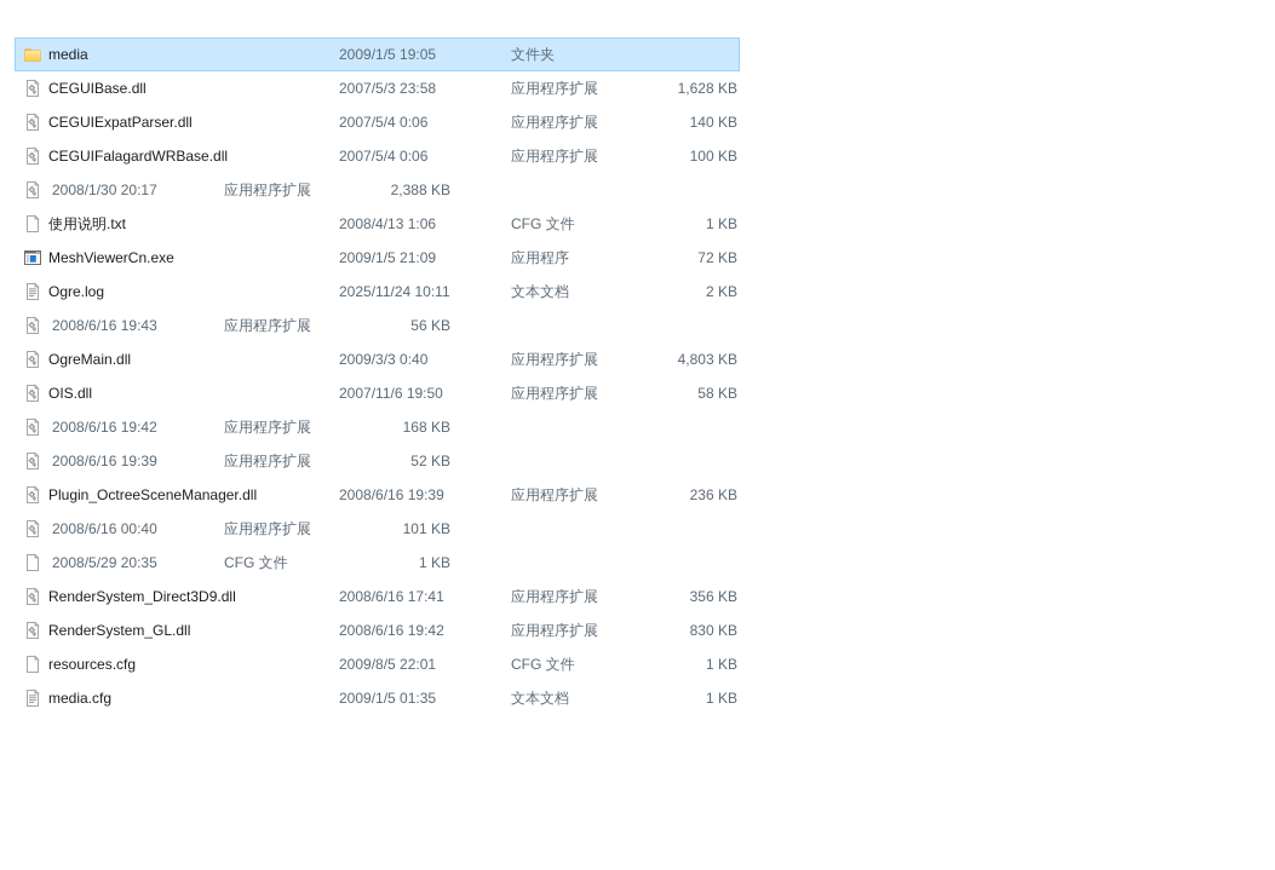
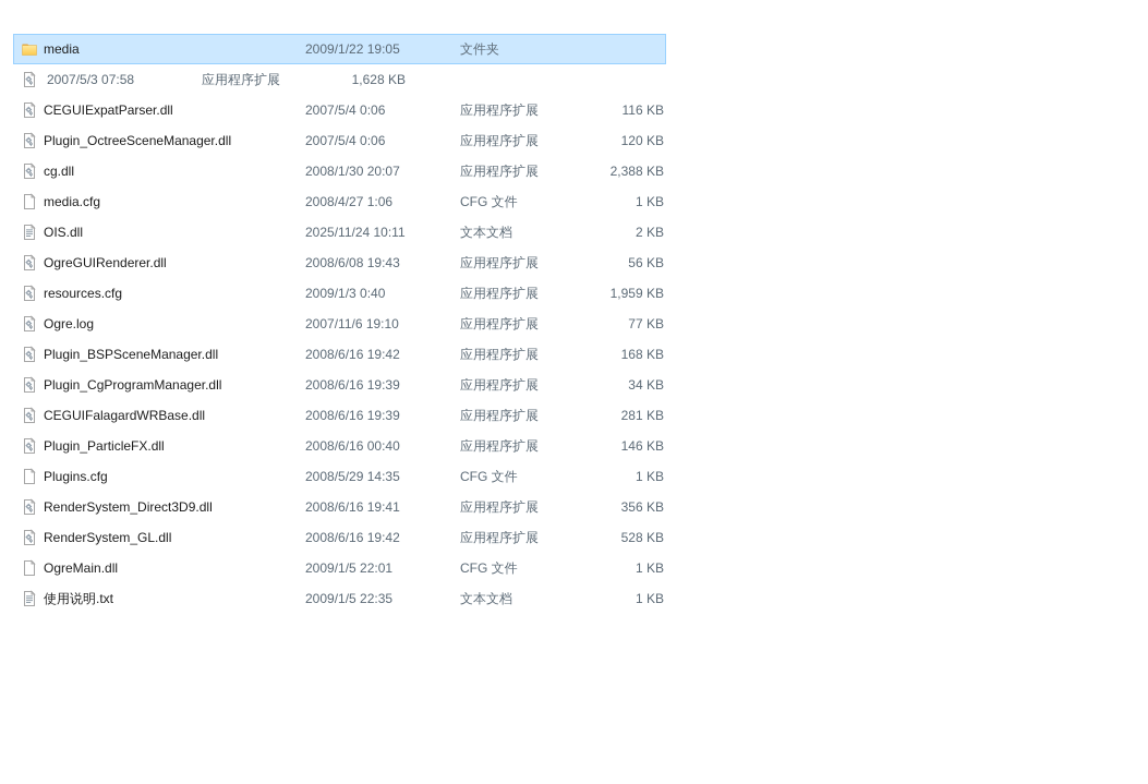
  media
- 2009/1/5 19:05
+ 2009/1/22 19:05
  文件夹
- CEGUIBase.dll
- 2007/5/3 23:58
+ 2007/5/3 07:58
  应用程序扩展
  1,628 KB
  CEGUIExpatParser.dll
  2007/5/4 0:06
  应用程序扩展
- 140 KB
+ 116 KB
- CEGUIFalagardWRBase.dll
+ Plugin_OctreeSceneManager.dll
  2007/5/4 0:06
  应用程序扩展
- 100 KB
+ 120 KB
+ cg.dll
- 2008/1/30 20:17
+ 2008/1/30 20:07
  应用程序扩展
  2,388 KB
- 使用说明.txt
+ media.cfg
- 2008/4/13 1:06
+ 2008/4/27 1:06
  CFG 文件
  1 KB
- MeshViewerCn.exe
- 2009/1/5 21:09
- 应用程序
- 72 KB
- Ogre.log
+ OIS.dll
  2025/11/24 10:11
  文本文档
  2 KB
+ OgreGUIRenderer.dll
- 2008/6/16 19:43
+ 2008/6/08 19:43
  应用程序扩展
  56 KB
- OgreMain.dll
+ resources.cfg
- 2009/3/3 0:40
+ 2009/1/3 0:40
  应用程序扩展
- 4,803 KB
+ 1,959 KB
- OIS.dll
+ Ogre.log
- 2007/11/6 19:50
+ 2007/11/6 19:10
  应用程序扩展
- 58 KB
+ 77 KB
+ Plugin_BSPSceneManager.dll
  2008/6/16 19:42
  应用程序扩展
  168 KB
+ Plugin_CgProgramManager.dll
  2008/6/16 19:39
  应用程序扩展
- 52 KB
+ 34 KB
- Plugin_OctreeSceneManager.dll
+ CEGUIFalagardWRBase.dll
  2008/6/16 19:39
  应用程序扩展
- 236 KB
+ 281 KB
+ Plugin_ParticleFX.dll
  2008/6/16 00:40
  应用程序扩展
- 101 KB
+ 146 KB
+ Plugins.cfg
- 2008/5/29 20:35
+ 2008/5/29 14:35
  CFG 文件
  1 KB
  RenderSystem_Direct3D9.dll
- 2008/6/16 17:41
+ 2008/6/16 19:41
  应用程序扩展
  356 KB
  RenderSystem_GL.dll
  2008/6/16 19:42
  应用程序扩展
- 830 KB
+ 528 KB
- resources.cfg
+ OgreMain.dll
- 2009/8/5 22:01
+ 2009/1/5 22:01
  CFG 文件
  1 KB
- media.cfg
+ 使用说明.txt
- 2009/1/5 01:35
+ 2009/1/5 22:35
  文本文档
  1 KB
